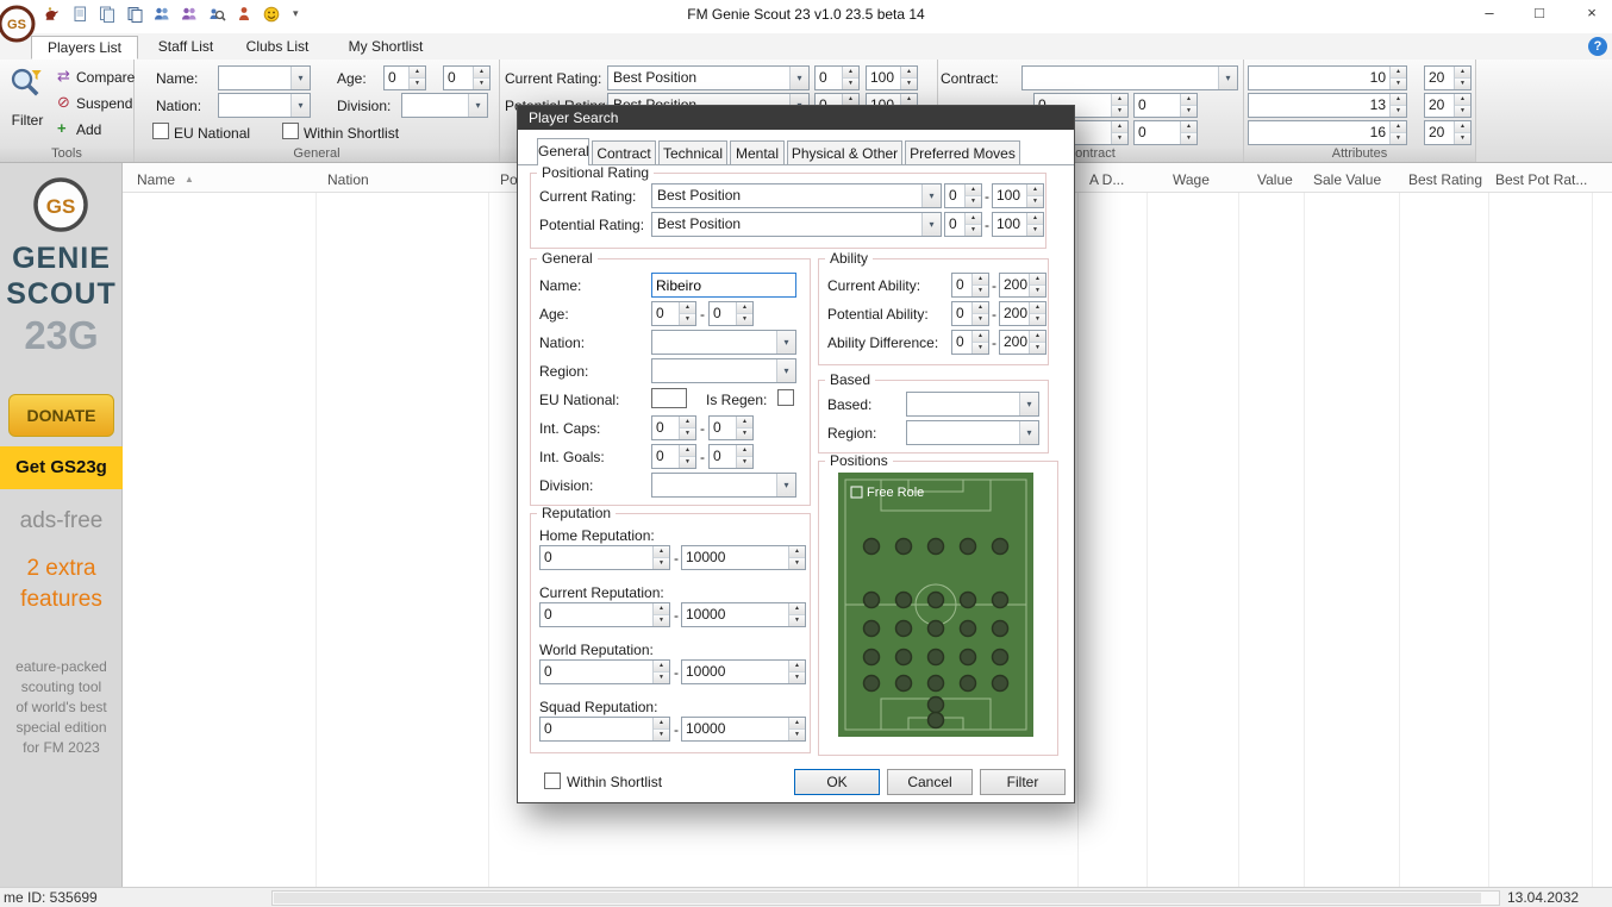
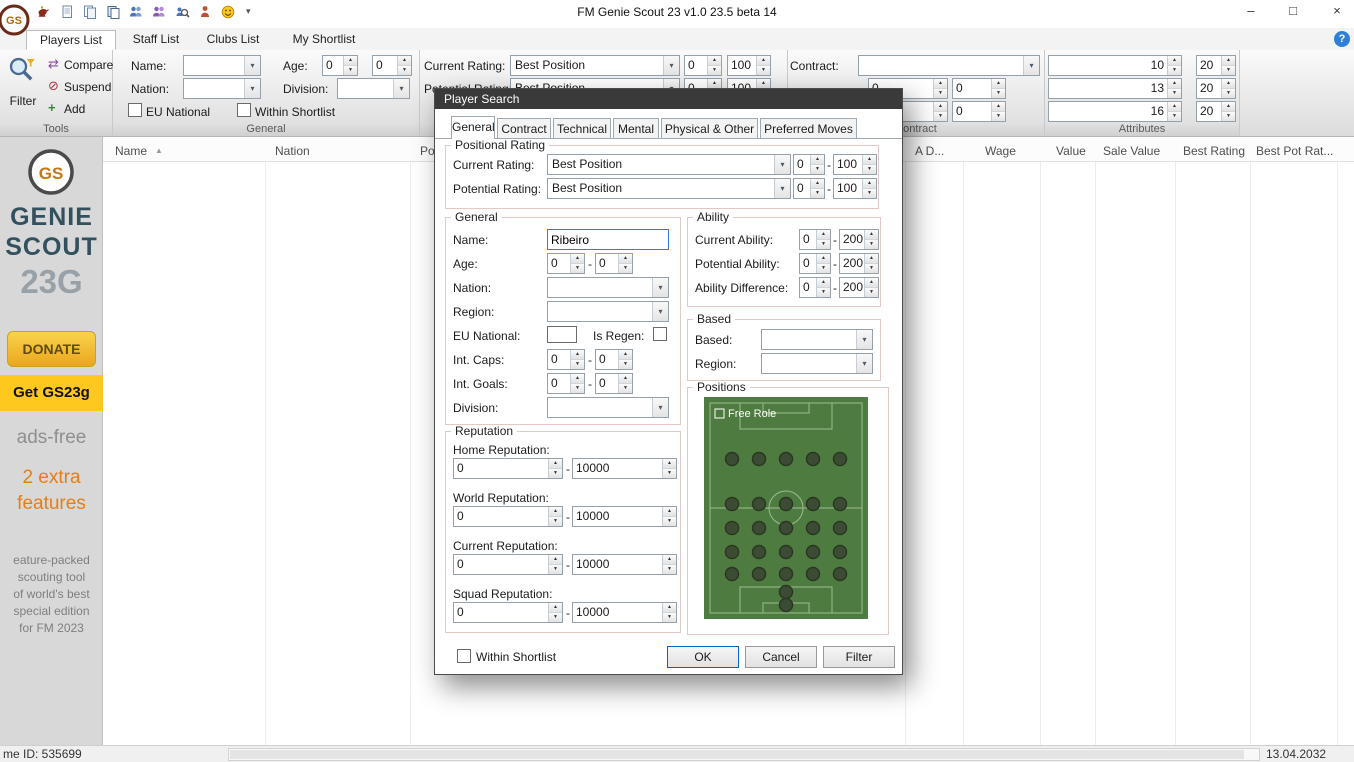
  GS
  ▾
  FM Genie Scout 23 v1.0 23.5 beta 14
  –
  □
  ×
  Players List
  Staff List
  Clubs List
  My Shortlist
  ?
  Filter
  ⇄
  Compare
  ⊘
  Suspend
  +
  Add
  Tools
  Name:
  ▾
  Age:
  0
  0
  Nation:
  ▾
  Division:
  ▾
  EU National
  Within Shortlist
  General
  Current Rating:
  Best Position
  ▾
  0
  100
  Contract:
  ▾
  0
  0
  ontract
  10
  20
  13
  20
  16
  20
  Attributes
  Name
  ▲
  Nation
  A D...
  Wage
  Value
  Sale Value
  Best Rating
  Best Pot Rat...
  GS
  GENIE
  SCOUT
  23G
  DONATE
  Get GS23g
  ads-free
  2 extra
  features
  eature-packed
  scouting tool
  of world's best
  special edition
  for FM 2023
  me ID: 535699
  13.04.2032
  Player Search
  General
  Contract
  Technical
  Mental
  Physical & Other
  Preferred Moves
  Positional Rating
  Current Rating:
  Best Position
  ▾
  0
  -
  100
  Potential Rating:
  Best Position
  ▾
  0
  -
  100
  General
  Name:
  Ribeiro
  Age:
  0
  -
  0
  Nation:
  ▾
  Region:
  ▾
  EU National:
  Is Regen:
  Int. Caps:
  0
  -
  0
  Int. Goals:
  0
  -
  0
  Division:
  ▾
  Ability
  Current Ability:
  0
  -
  200
  Potential Ability:
  0
  -
  200
  Ability Difference:
  0
  -
  200
  Based
  Based:
  ▾
  Region:
  ▾
  Positions
  Free Role
  Reputation
  Home Reputation:
  0
  -
  10000
- Current Reputation:
+ World Reputation:
  0
  -
  10000
- World Reputation:
+ Current Reputation:
  0
  -
  10000
  Squad Reputation:
  0
  -
  10000
  Within Shortlist
  OK
  Cancel
  Filter
